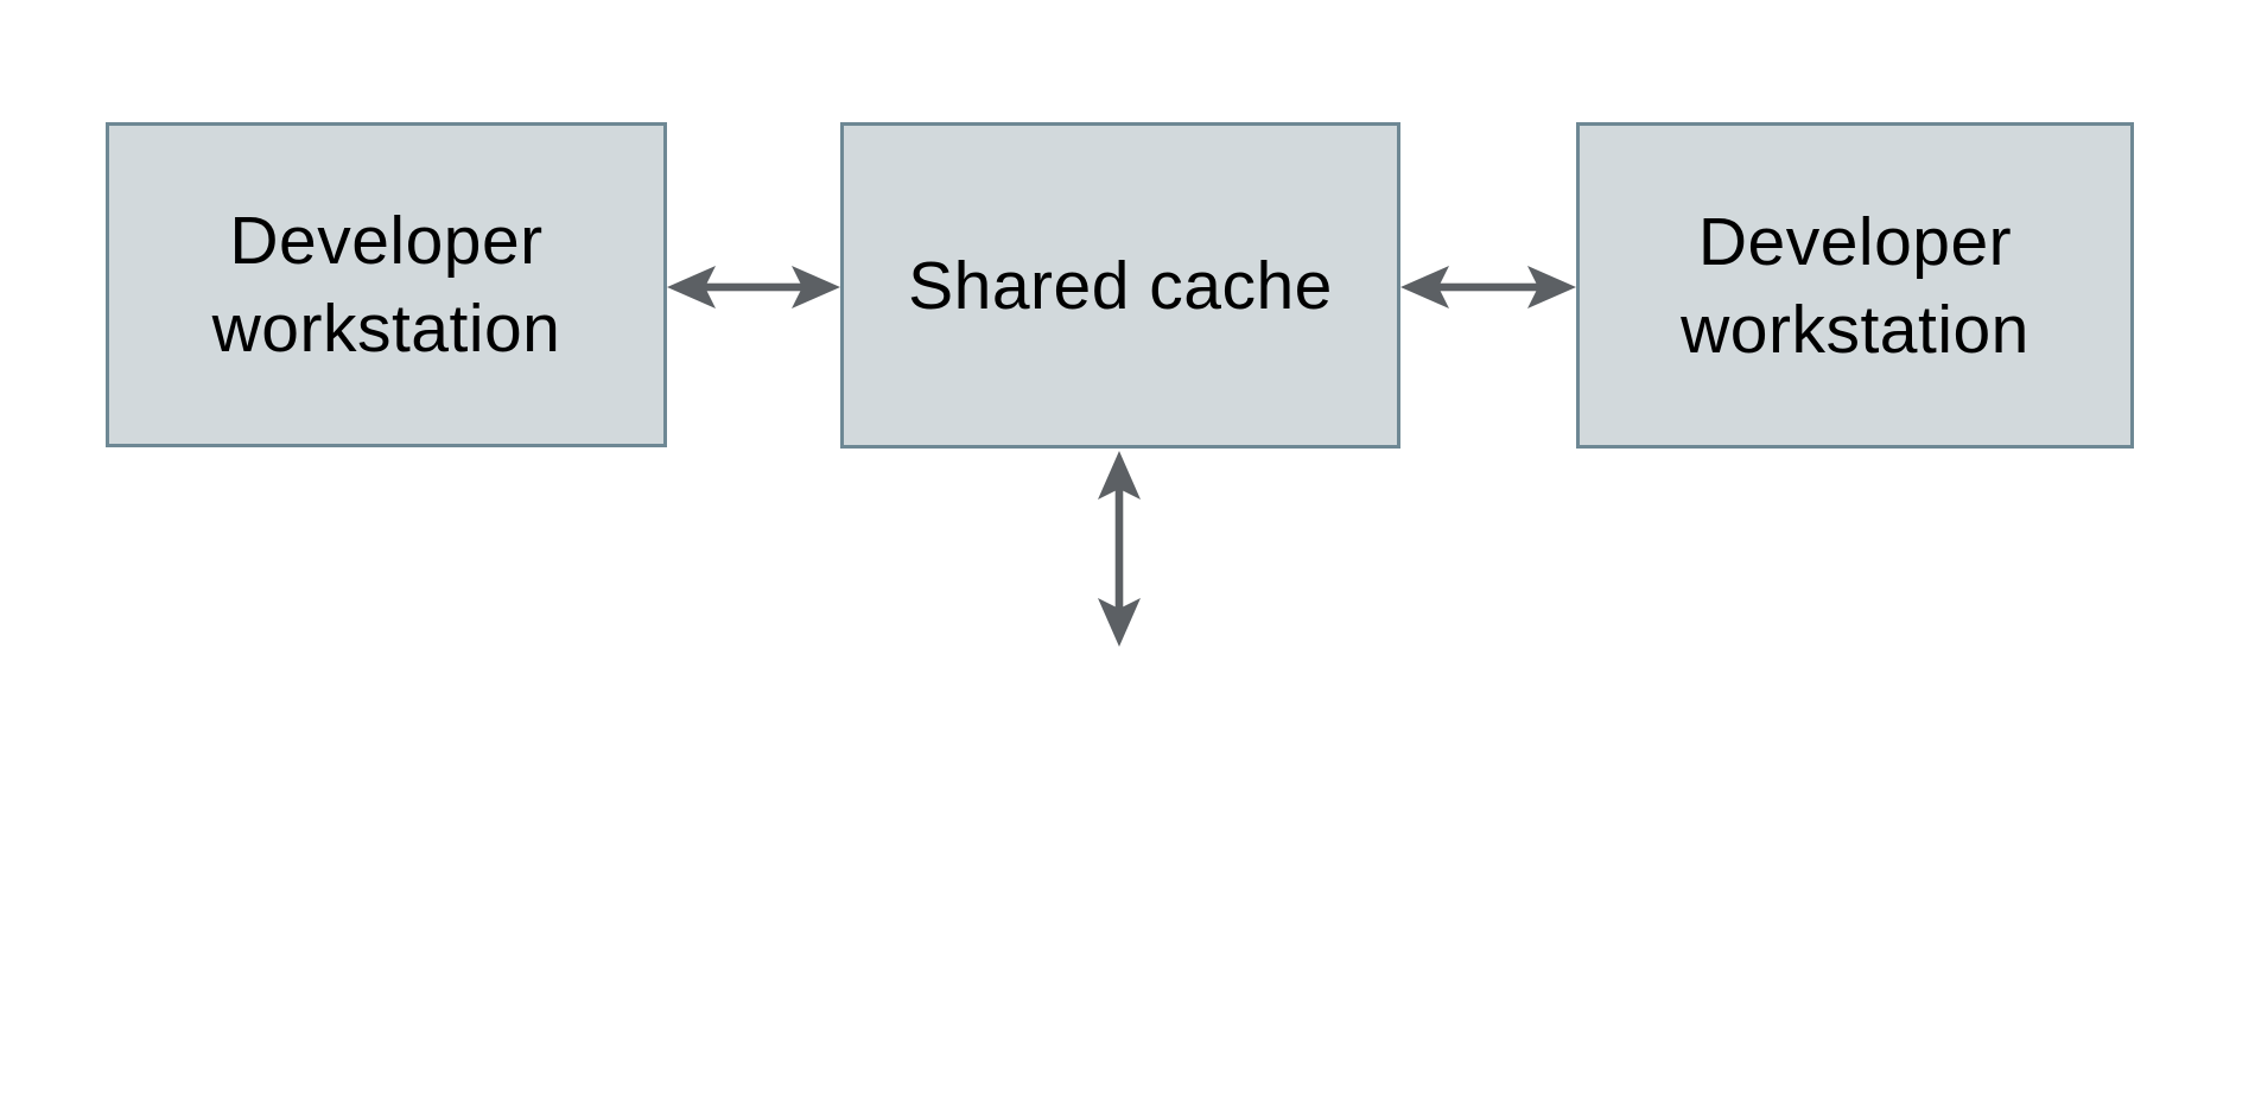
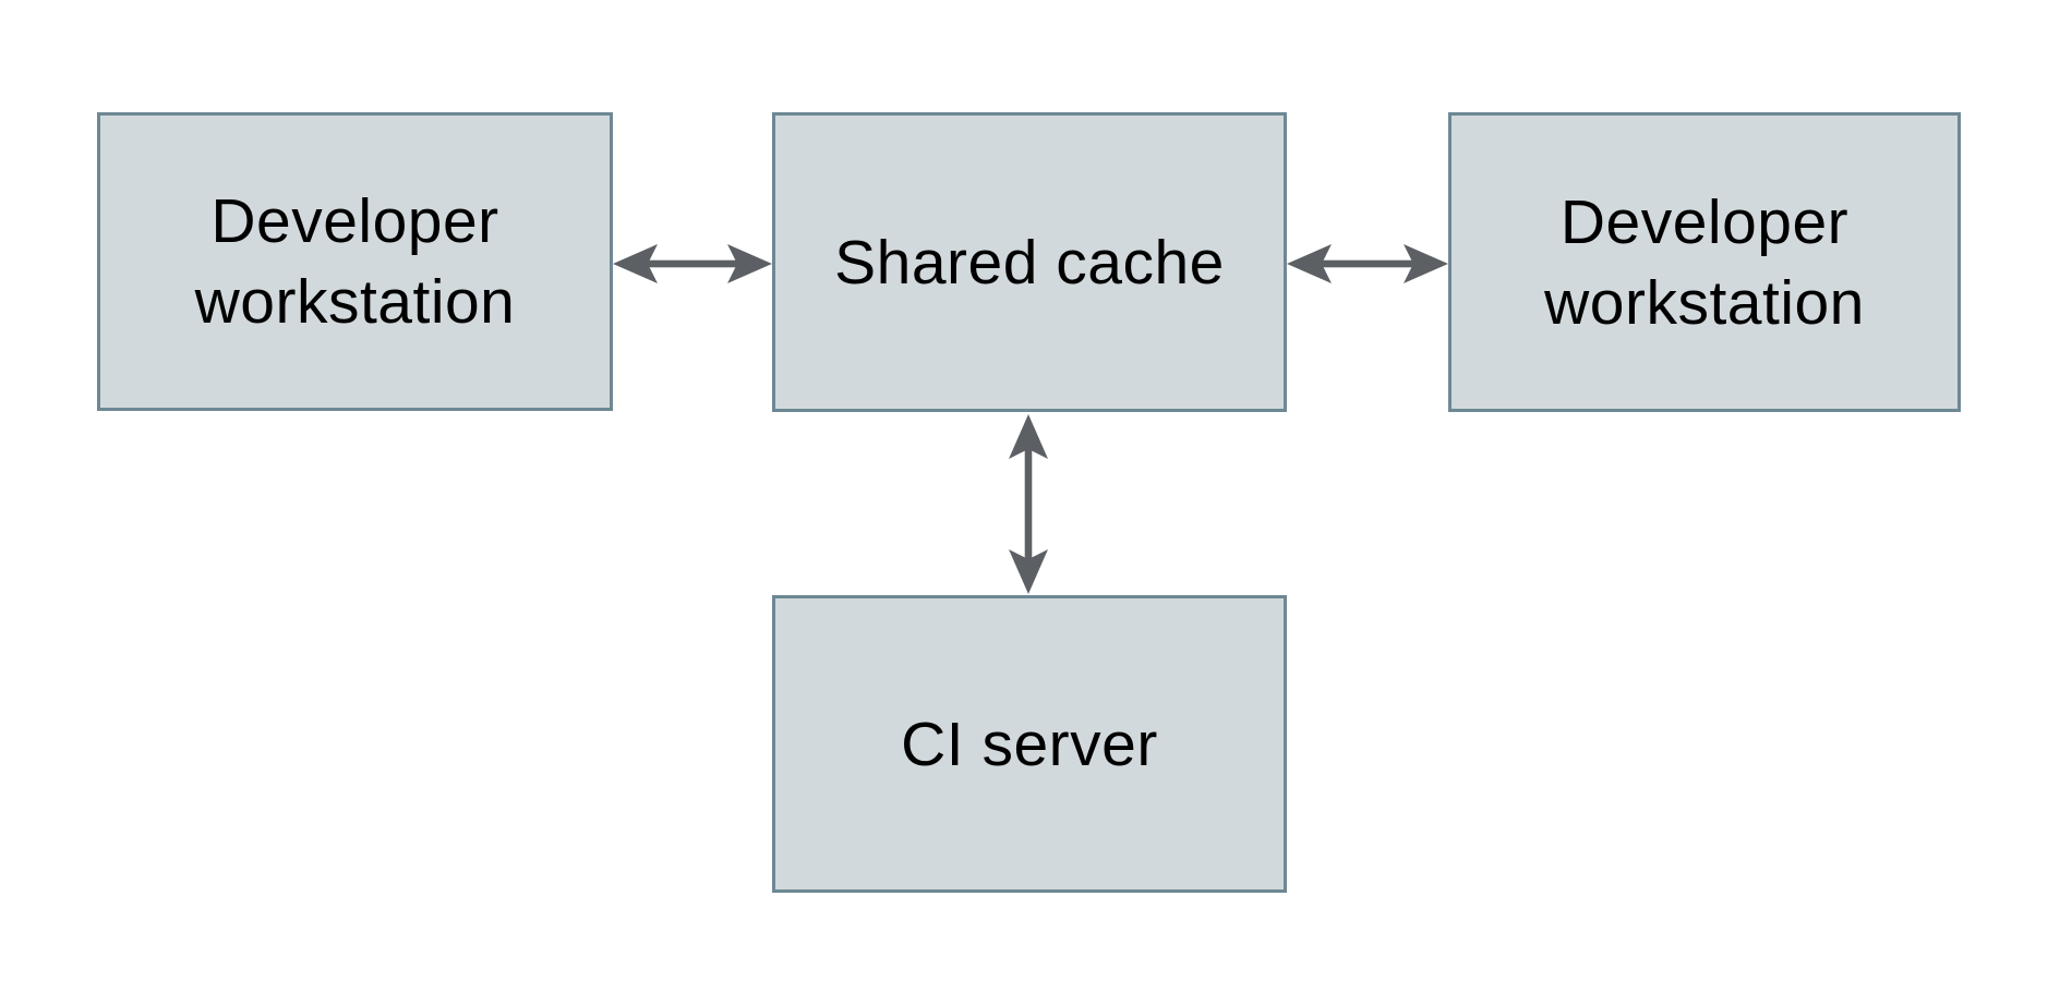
  Developer workstation
  Shared cache
  Developer workstation
+ CI server
